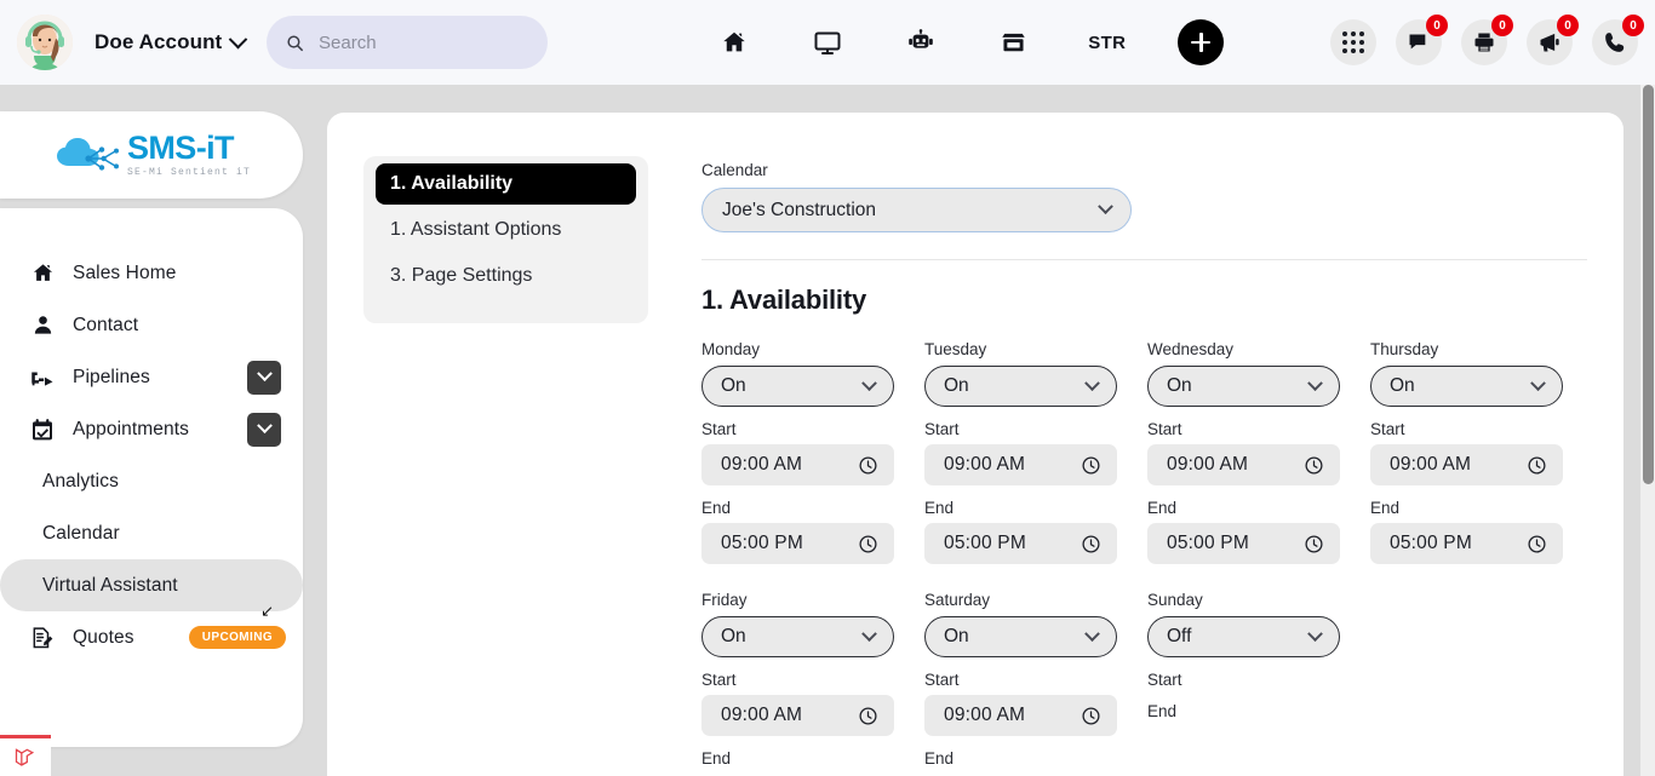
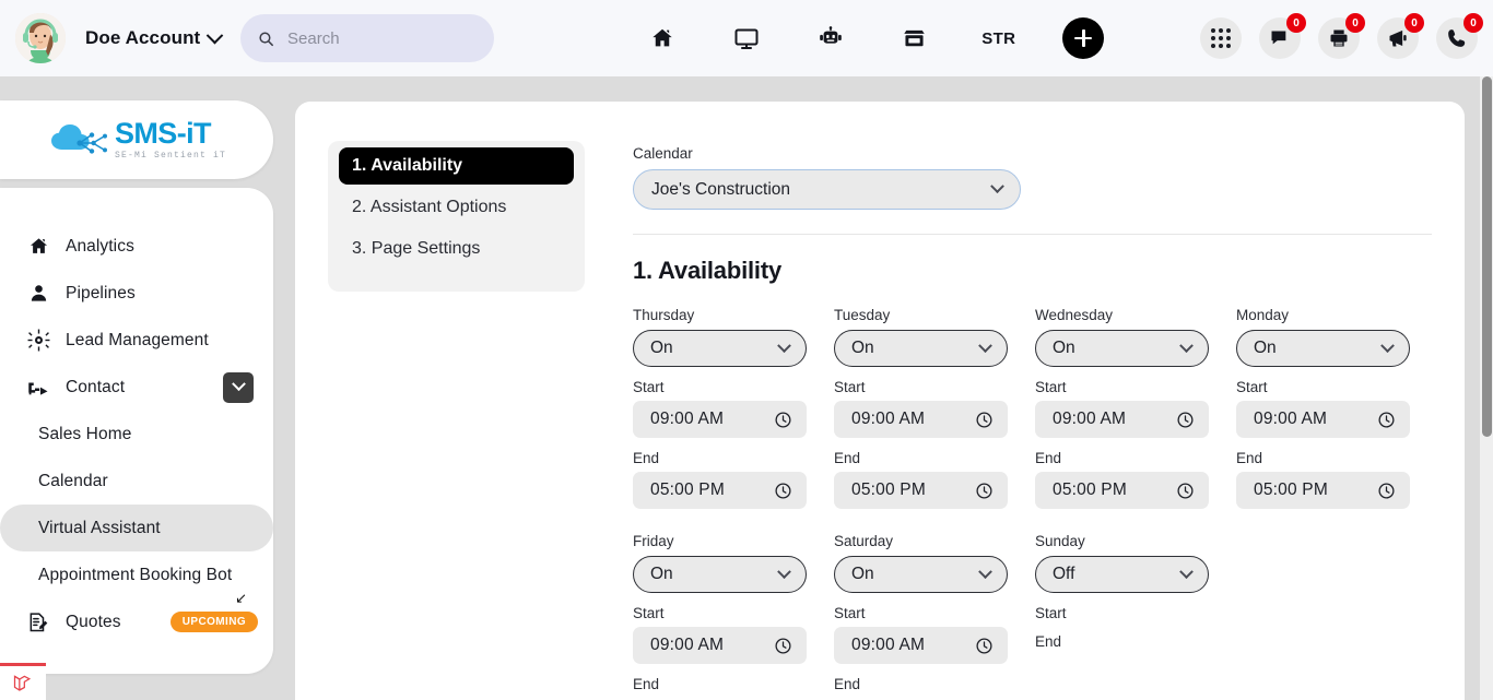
  Doe Account
  Search
  STR
  0
  0
  0
  0
  SMS-iT
  SE-Mi Sentient iT
- Sales Home
+ Analytics
- Contact
+ Pipelines
+ Lead Management
- Pipelines
+ Contact
- Appointments
- Analytics
+ Sales Home
  Calendar
  Virtual Assistant
+ Appointment Booking Bot
  Quotes
  UPCOMING
  ↙
  1. Availability
- 1. Assistant Options
+ 2. Assistant Options
  3. Page Settings
  Calendar
  Joe's Construction
  1. Availability
- Monday
+ Thursday
  On
  Start
  09:00 AM
  End
  05:00 PM
  Tuesday
  On
  Start
  09:00 AM
  End
  05:00 PM
  Wednesday
  On
  Start
  09:00 AM
  End
  05:00 PM
- Thursday
+ Monday
  On
  Start
  09:00 AM
  End
  05:00 PM
  Friday
  On
  Start
  09:00 AM
  End
  Saturday
  On
  Start
  09:00 AM
  End
  Sunday
  Off
  Start
  End
